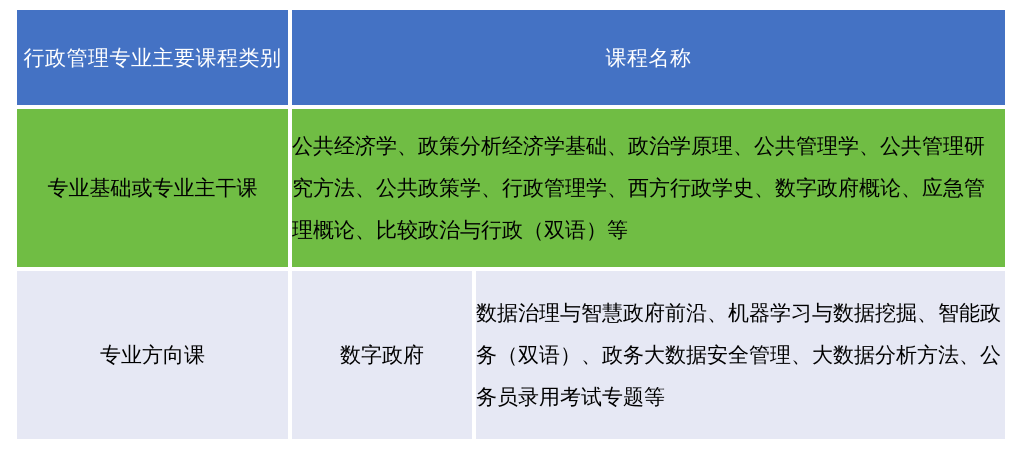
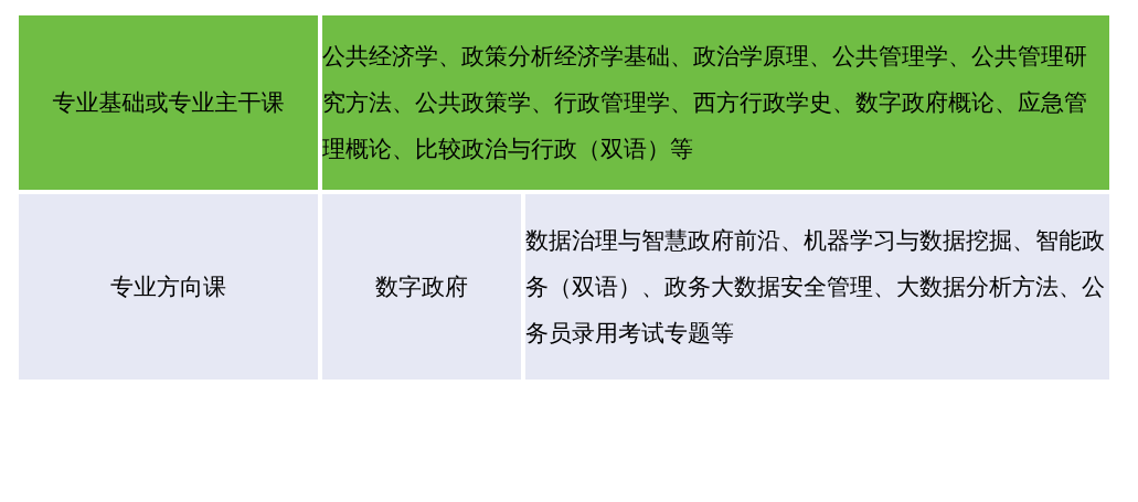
- 行政管理专业主要课程类别		课程名称
  专业基础或专业主干课		公共经济学、政策分析经济学基础、政治学原理、公共管理学、公共管理研究方法、公共政策学、行政管理学、西方行政学史、数字政府概论、应急管理概论、比较政治与行政（双语）等
  专业方向课		数字政府		数据治理与智慧政府前沿、机器学习与数据挖掘、智能政务（双语）、政务大数据安全管理、大数据分析方法、公务员录用考试专题等
